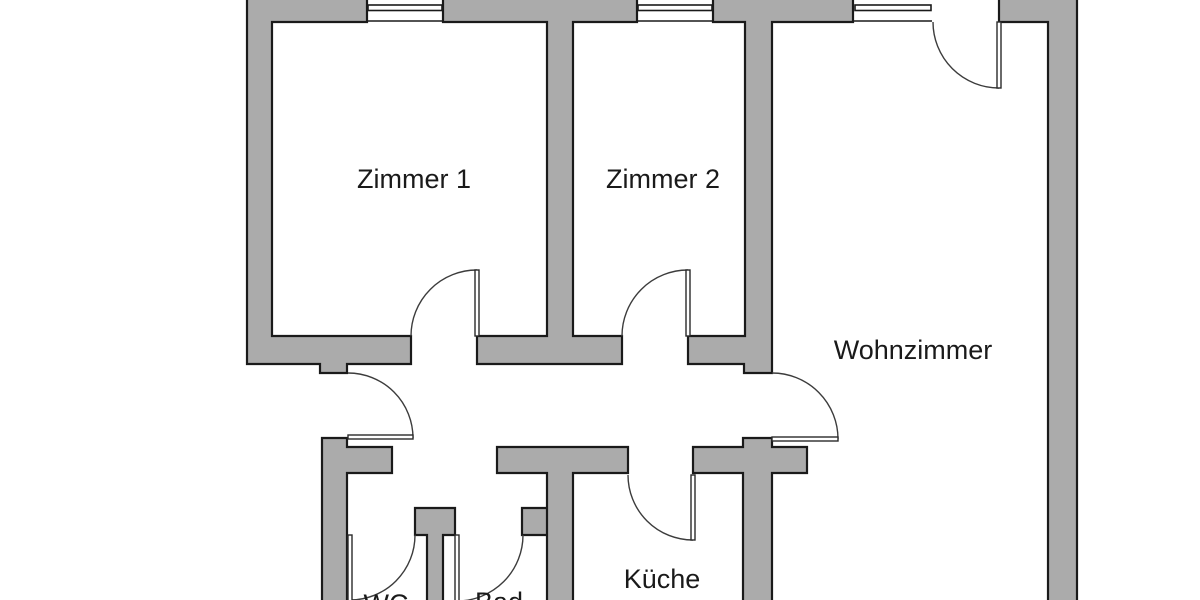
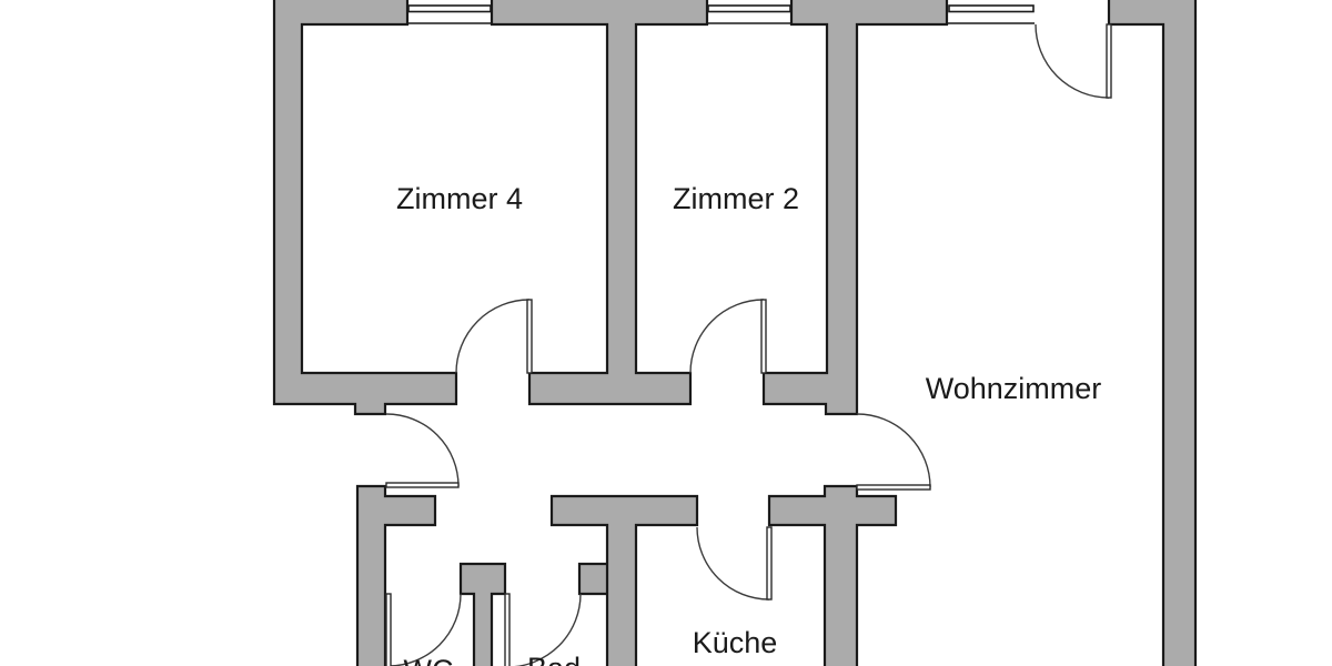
- Zimmer 1
+ Zimmer 4
  Zimmer 2
  Wohnzimmer
  Küche
